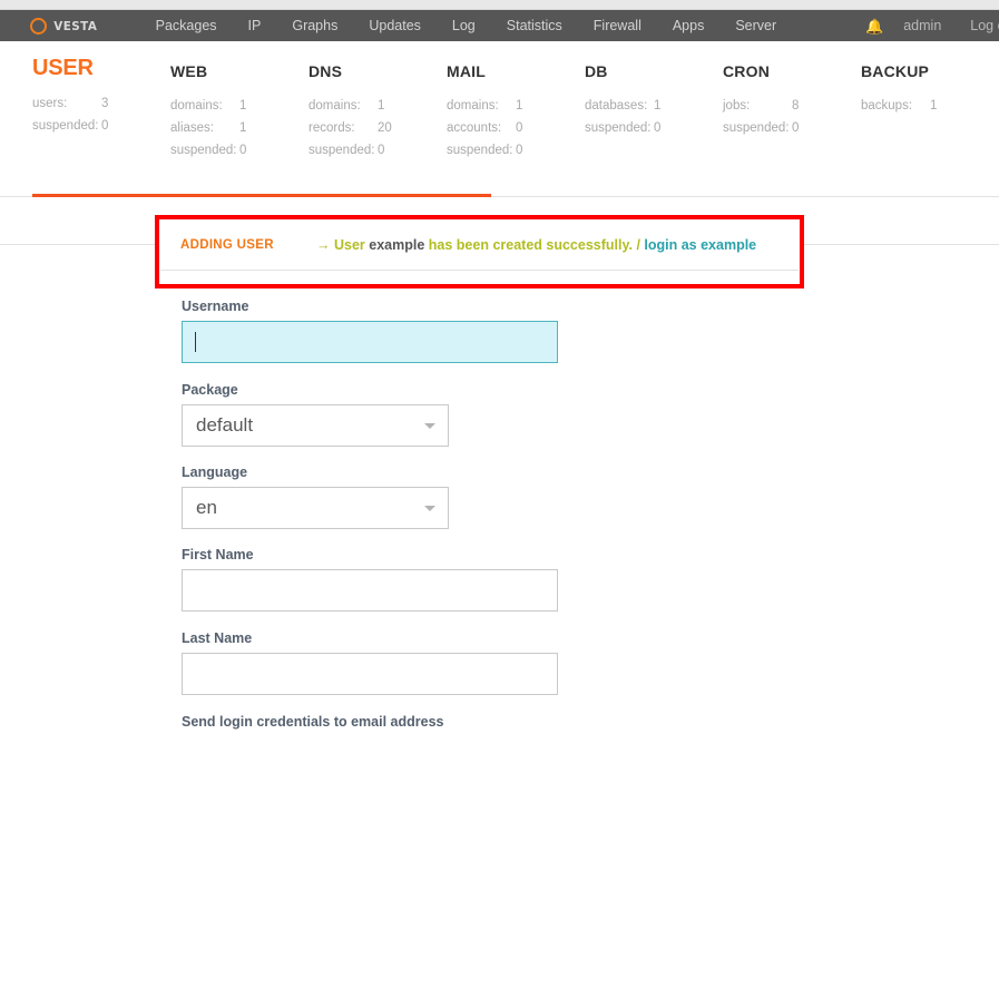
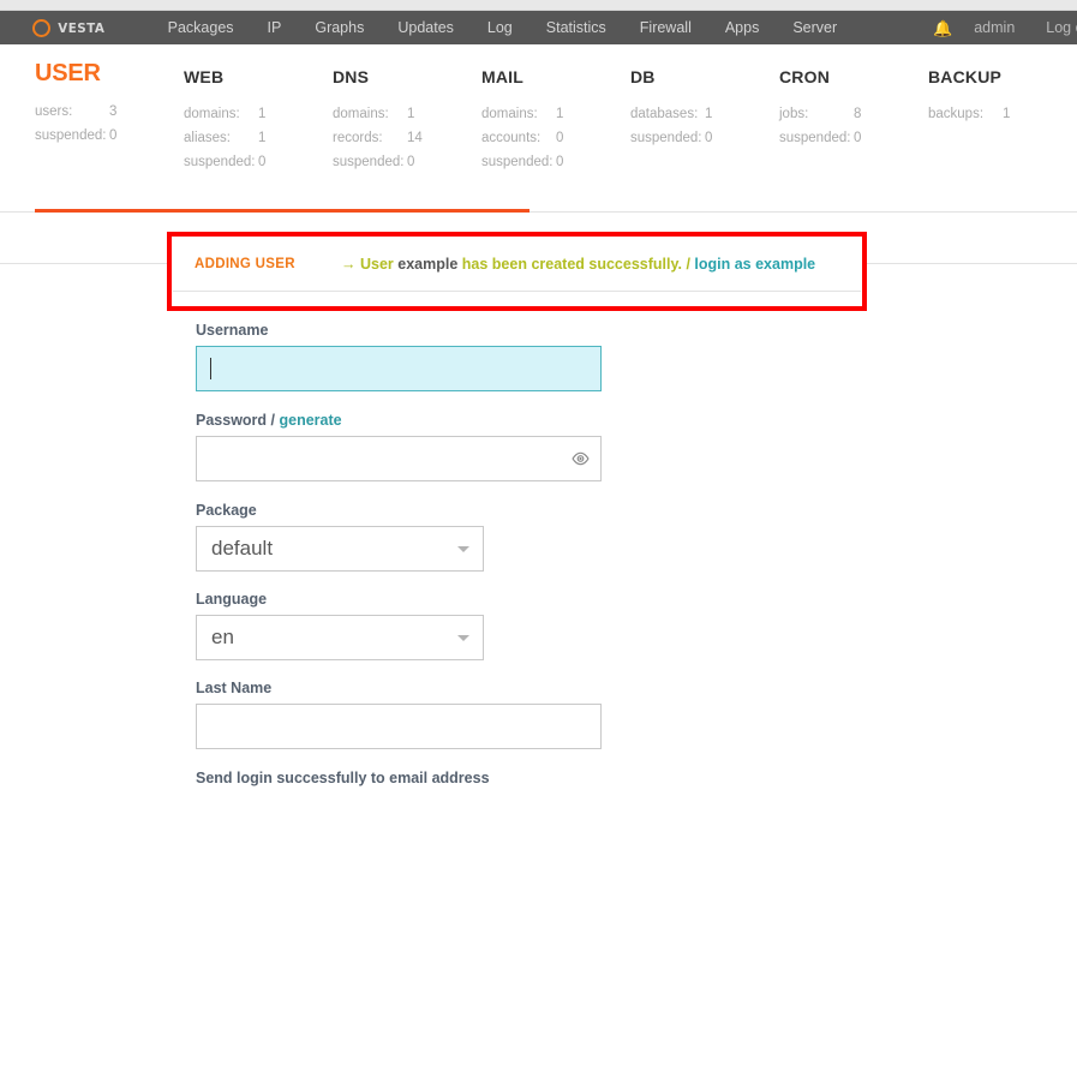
  VESTA
  Packages
  IP
  Graphs
  Updates
  Log
  Statistics
  Firewall
  Apps
  Server
  🔔
  admin
  USER
  users:
  3
  suspended:
  0
  WEB
  domains:
  1
  aliases:
  1
  suspended:
  0
  DNS
  domains:
  1
  records:
- 20
+ 14
  suspended:
  0
  MAIL
  domains:
  1
  accounts:
  0
  suspended:
  0
  DB
  databases:
  1
  suspended:
  0
  CRON
  jobs:
  8
  suspended:
  0
  BACKUP
  backups:
  1
  ADDING USER
  → User example has been created successfully. / login as example
  Username
+ Password / generate
  Package
  default
  Language
  en
- First Name
  Last Name
- Send login credentials to email address
+ Send login successfully to email address
